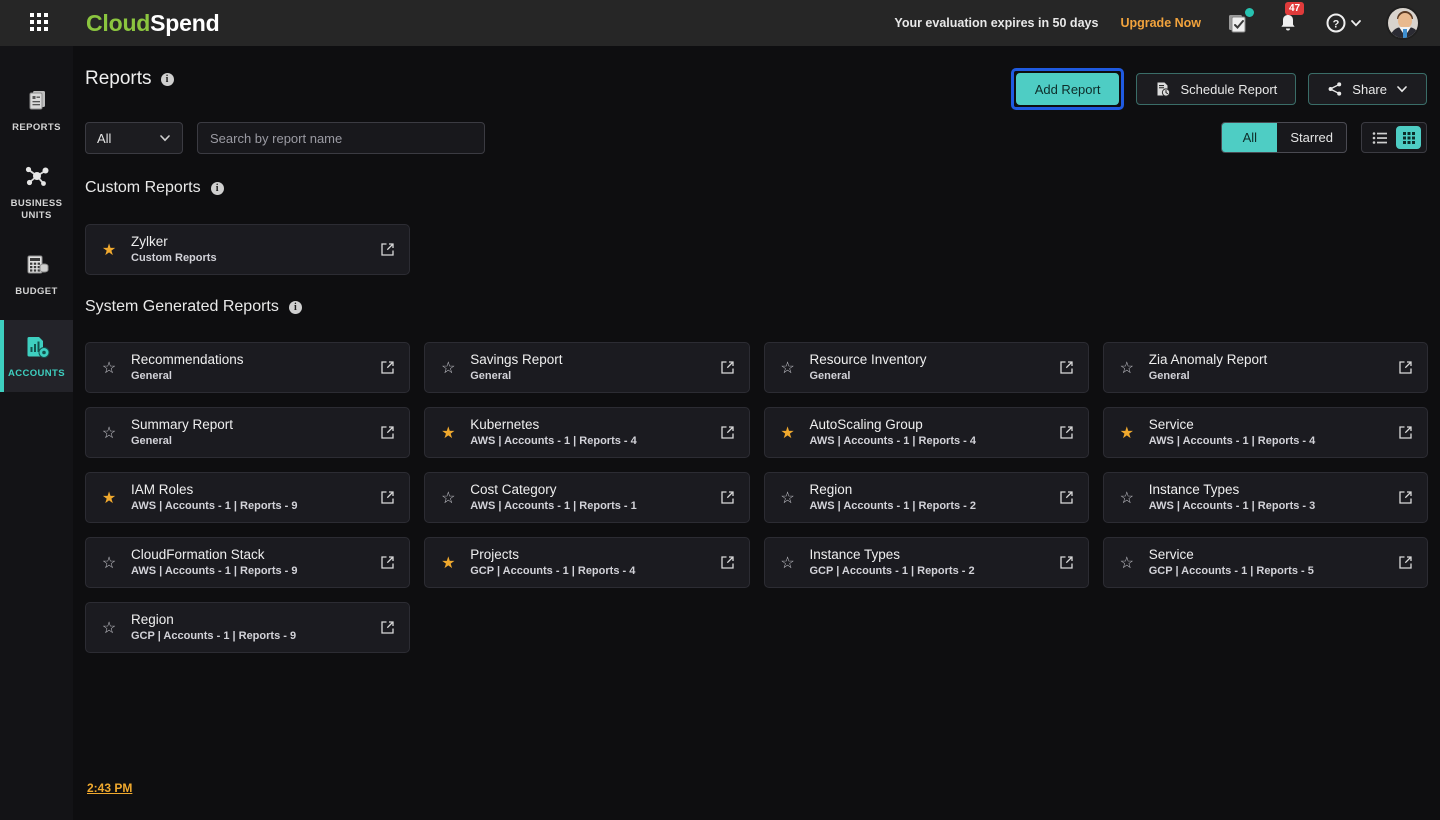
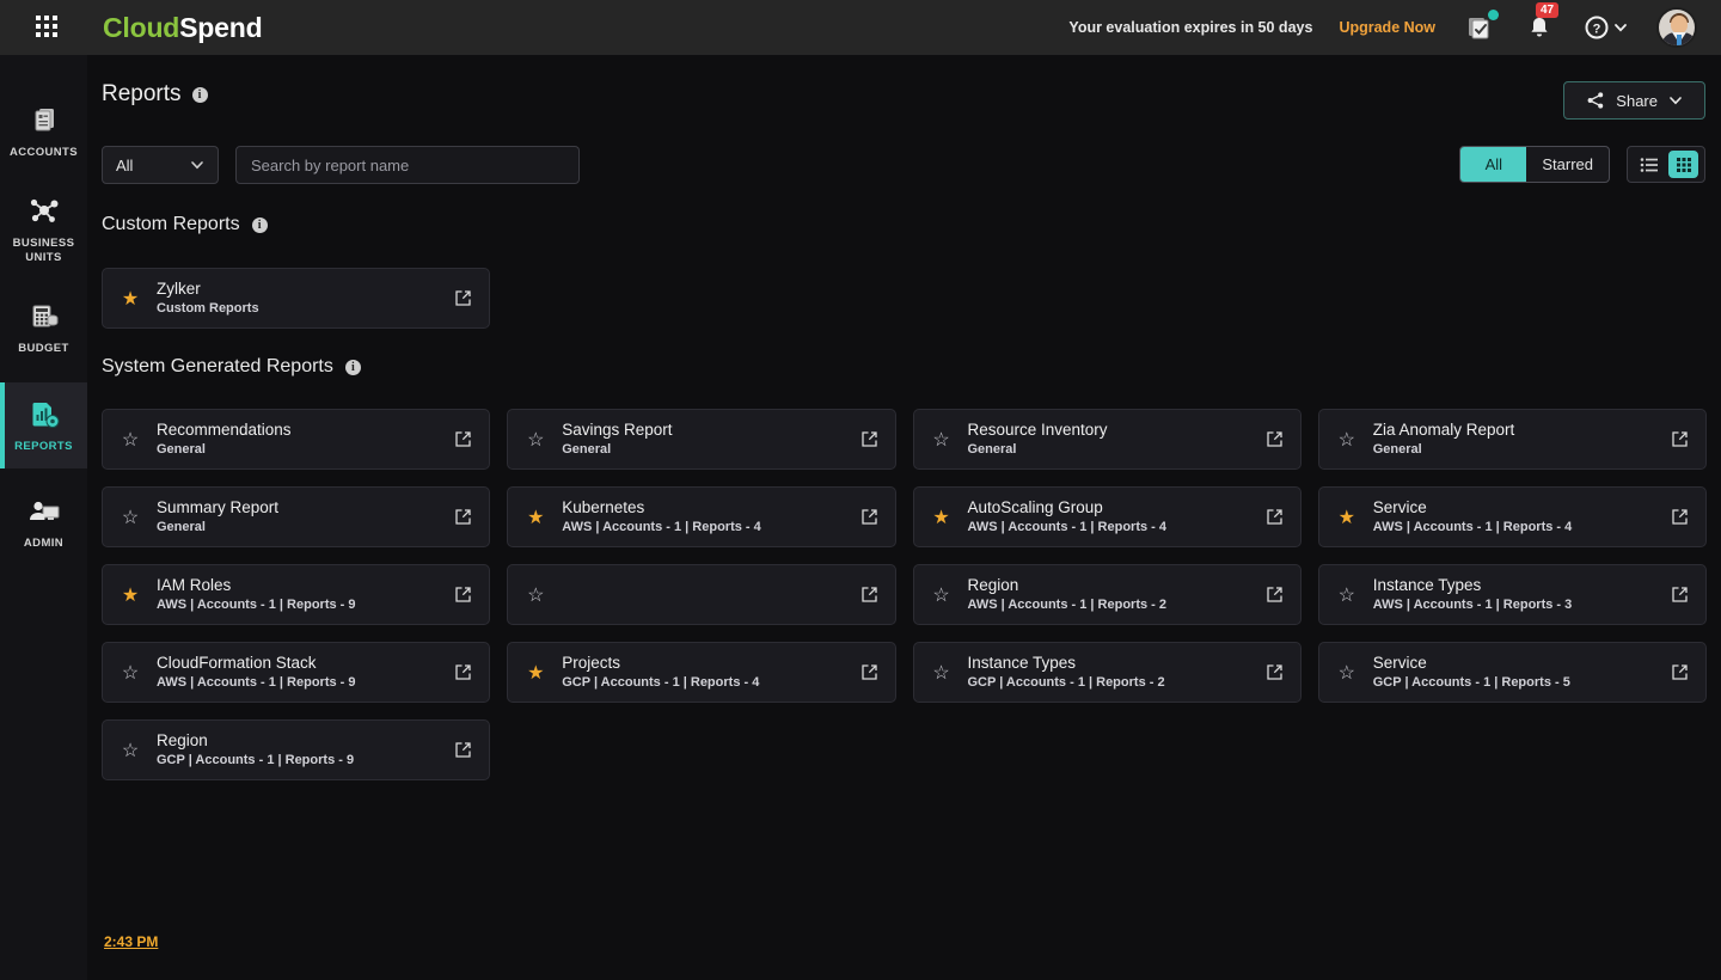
  CloudSpend
  Your evaluation expires in 50 days
  Upgrade Now
  47
  ?
- REPORTS
+ ACCOUNTS
  BUSINESS UNITS
  BUDGET
- ACCOUNTS
+ REPORTS
+ ADMIN
  Reports
  i
- Add Report
- Schedule Report
  Share
  All
  Search by report name
  All
  Starred
  Custom Reports
  i
  ★
  Zylker
  Custom Reports
  System Generated Reports
  i
  ☆
  Recommendations
  General
  ☆
  Savings Report
  General
  ☆
  Resource Inventory
  General
  ☆
  Zia Anomaly Report
  General
  ☆
  Summary Report
  General
  ★
  Kubernetes
  AWS | Accounts - 1 | Reports - 4
  ★
  AutoScaling Group
  AWS | Accounts - 1 | Reports - 4
  ★
  Service
  AWS | Accounts - 1 | Reports - 4
  ★
  IAM Roles
  AWS | Accounts - 1 | Reports - 9
  ☆
- Cost Category
- AWS | Accounts - 1 | Reports - 1
  ☆
  Region
  AWS | Accounts - 1 | Reports - 2
  ☆
  Instance Types
  AWS | Accounts - 1 | Reports - 3
  ☆
  CloudFormation Stack
  AWS | Accounts - 1 | Reports - 9
  ★
  Projects
  GCP | Accounts - 1 | Reports - 4
  ☆
  Instance Types
  GCP | Accounts - 1 | Reports - 2
  ☆
  Service
  GCP | Accounts - 1 | Reports - 5
  ☆
  Region
  GCP | Accounts - 1 | Reports - 9
  2:43 PM
